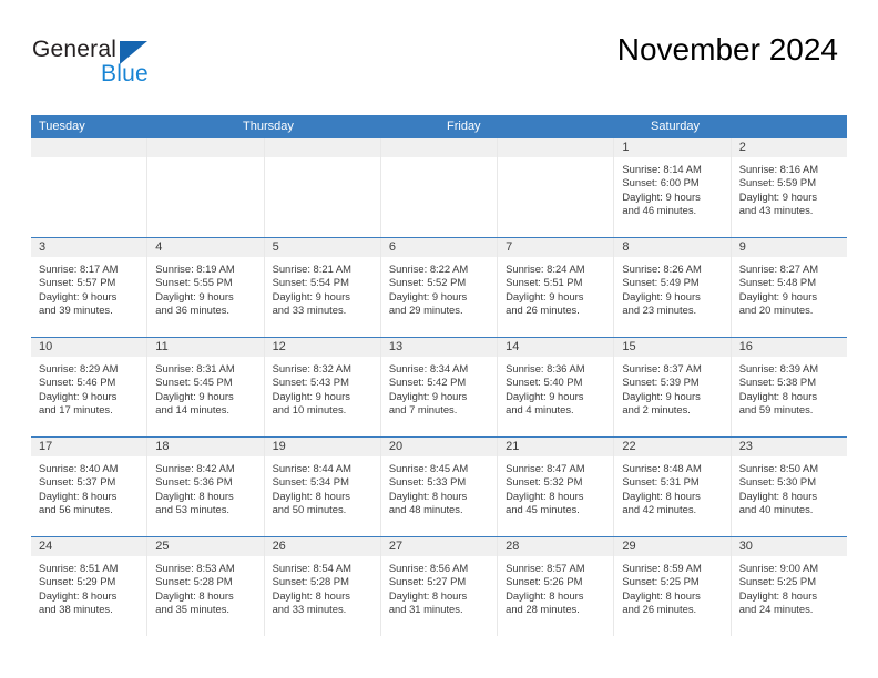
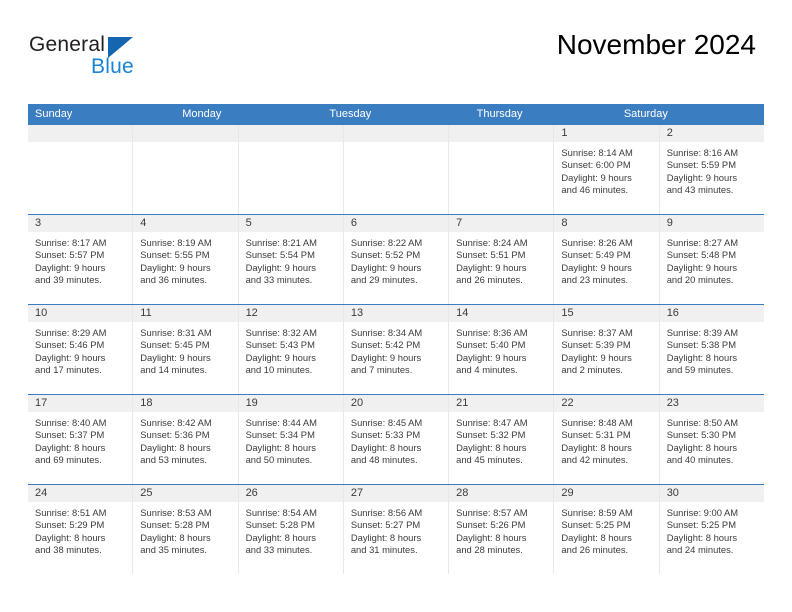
  General
  Blue
  November 2024
+ Sunday
+ Monday
  Tuesday
  Thursday
- Friday
  Saturday
  1
  Sunrise: 8:14 AM
  Sunset: 6:00 PM
  Daylight: 9 hours
  and 46 minutes.
  2
  Sunrise: 8:16 AM
  Sunset: 5:59 PM
  Daylight: 9 hours
  and 43 minutes.
  3
  Sunrise: 8:17 AM
  Sunset: 5:57 PM
  Daylight: 9 hours
  and 39 minutes.
  4
  Sunrise: 8:19 AM
  Sunset: 5:55 PM
  Daylight: 9 hours
  and 36 minutes.
  5
  Sunrise: 8:21 AM
  Sunset: 5:54 PM
  Daylight: 9 hours
  and 33 minutes.
  6
  Sunrise: 8:22 AM
  Sunset: 5:52 PM
  Daylight: 9 hours
  and 29 minutes.
  7
  Sunrise: 8:24 AM
  Sunset: 5:51 PM
  Daylight: 9 hours
  and 26 minutes.
  8
  Sunrise: 8:26 AM
  Sunset: 5:49 PM
  Daylight: 9 hours
  and 23 minutes.
  9
  Sunrise: 8:27 AM
  Sunset: 5:48 PM
  Daylight: 9 hours
  and 20 minutes.
  10
  Sunrise: 8:29 AM
  Sunset: 5:46 PM
  Daylight: 9 hours
  and 17 minutes.
  11
  Sunrise: 8:31 AM
  Sunset: 5:45 PM
  Daylight: 9 hours
  and 14 minutes.
  12
  Sunrise: 8:32 AM
  Sunset: 5:43 PM
  Daylight: 9 hours
  and 10 minutes.
  13
  Sunrise: 8:34 AM
  Sunset: 5:42 PM
  Daylight: 9 hours
  and 7 minutes.
  14
  Sunrise: 8:36 AM
  Sunset: 5:40 PM
  Daylight: 9 hours
  and 4 minutes.
  15
  Sunrise: 8:37 AM
  Sunset: 5:39 PM
  Daylight: 9 hours
  and 2 minutes.
  16
  Sunrise: 8:39 AM
  Sunset: 5:38 PM
  Daylight: 8 hours
  and 59 minutes.
  17
  Sunrise: 8:40 AM
  Sunset: 5:37 PM
  Daylight: 8 hours
- and 56 minutes.
+ and 69 minutes.
  18
  Sunrise: 8:42 AM
  Sunset: 5:36 PM
  Daylight: 8 hours
  and 53 minutes.
  19
  Sunrise: 8:44 AM
  Sunset: 5:34 PM
  Daylight: 8 hours
  and 50 minutes.
  20
  Sunrise: 8:45 AM
  Sunset: 5:33 PM
  Daylight: 8 hours
  and 48 minutes.
  21
  Sunrise: 8:47 AM
  Sunset: 5:32 PM
  Daylight: 8 hours
  and 45 minutes.
  22
  Sunrise: 8:48 AM
  Sunset: 5:31 PM
  Daylight: 8 hours
  and 42 minutes.
  23
  Sunrise: 8:50 AM
  Sunset: 5:30 PM
  Daylight: 8 hours
  and 40 minutes.
  24
  Sunrise: 8:51 AM
  Sunset: 5:29 PM
  Daylight: 8 hours
  and 38 minutes.
  25
  Sunrise: 8:53 AM
  Sunset: 5:28 PM
  Daylight: 8 hours
  and 35 minutes.
  26
  Sunrise: 8:54 AM
  Sunset: 5:28 PM
  Daylight: 8 hours
  and 33 minutes.
  27
  Sunrise: 8:56 AM
  Sunset: 5:27 PM
  Daylight: 8 hours
  and 31 minutes.
  28
  Sunrise: 8:57 AM
  Sunset: 5:26 PM
  Daylight: 8 hours
  and 28 minutes.
  29
  Sunrise: 8:59 AM
  Sunset: 5:25 PM
  Daylight: 8 hours
  and 26 minutes.
  30
  Sunrise: 9:00 AM
  Sunset: 5:25 PM
  Daylight: 8 hours
  and 24 minutes.
